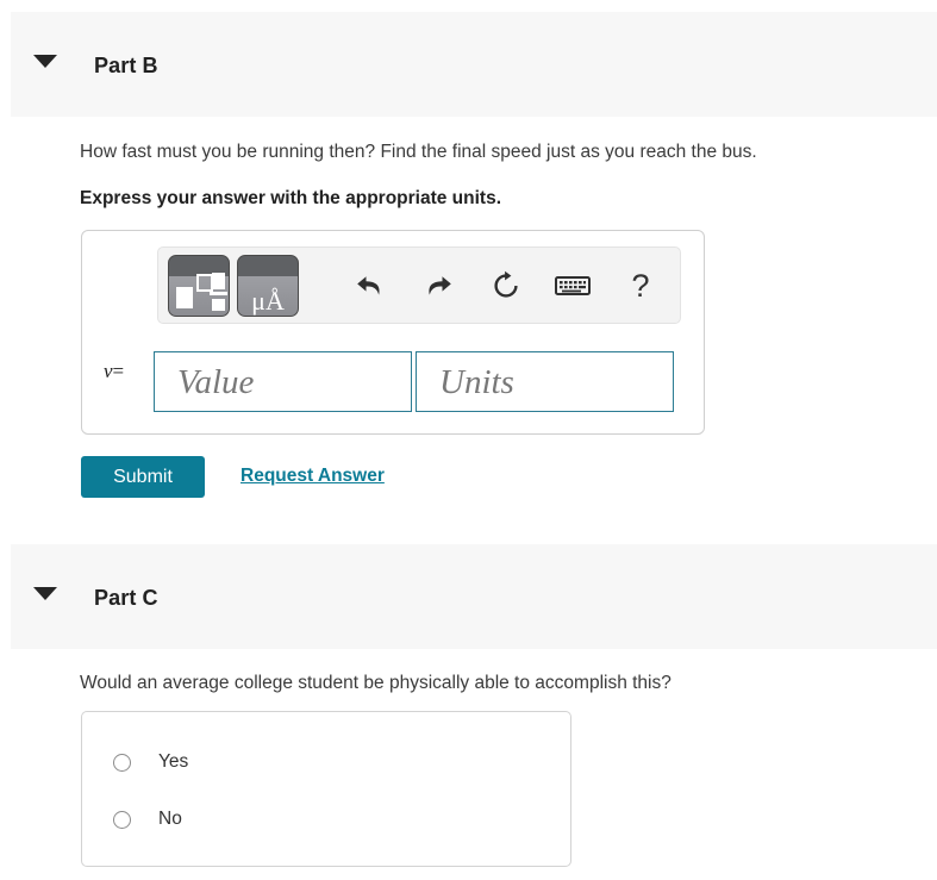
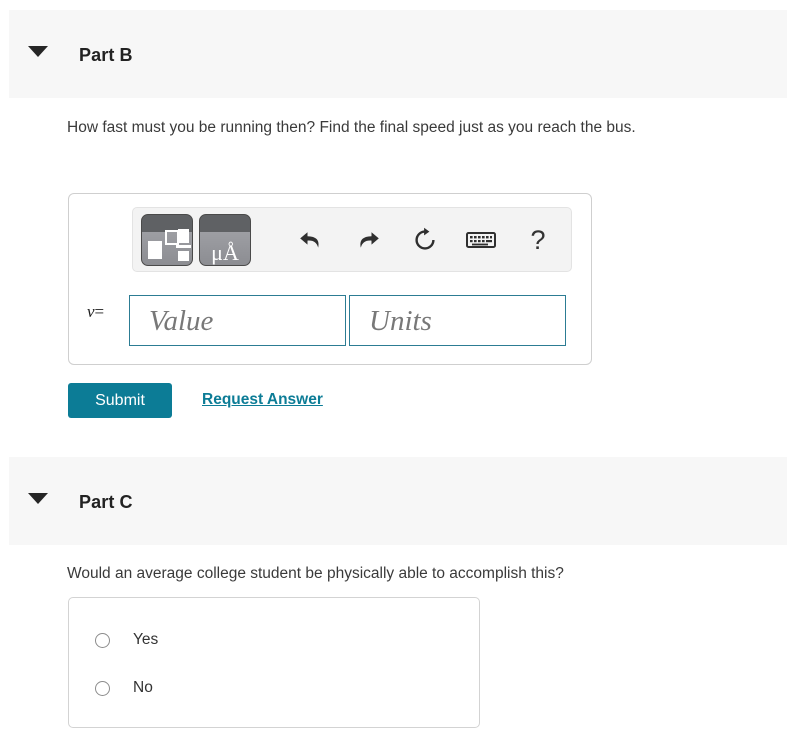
  Part B
  How fast must you be running then? Find the final speed just as you reach the bus.
- Express your answer with the appropriate units.
  μÅ
  ?
  v=
  Value
  Units
  Submit
  Request Answer
  Part C
  Would an average college student be physically able to accomplish this?
  Yes
  No
